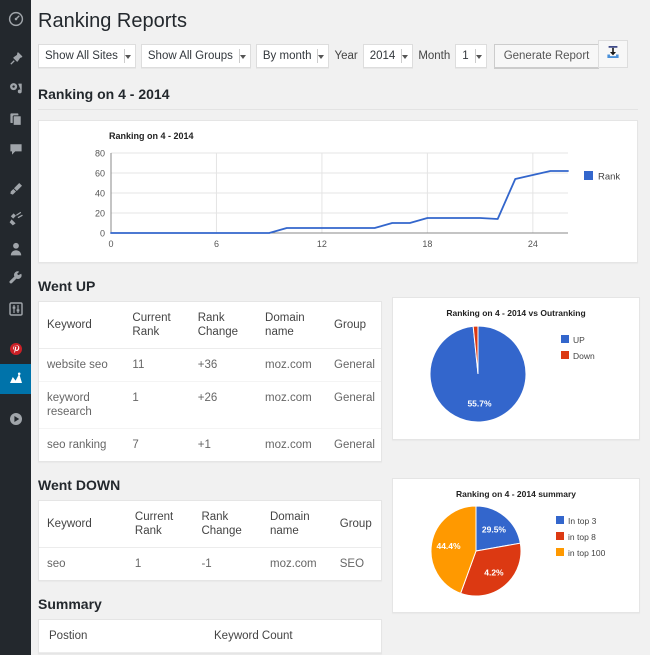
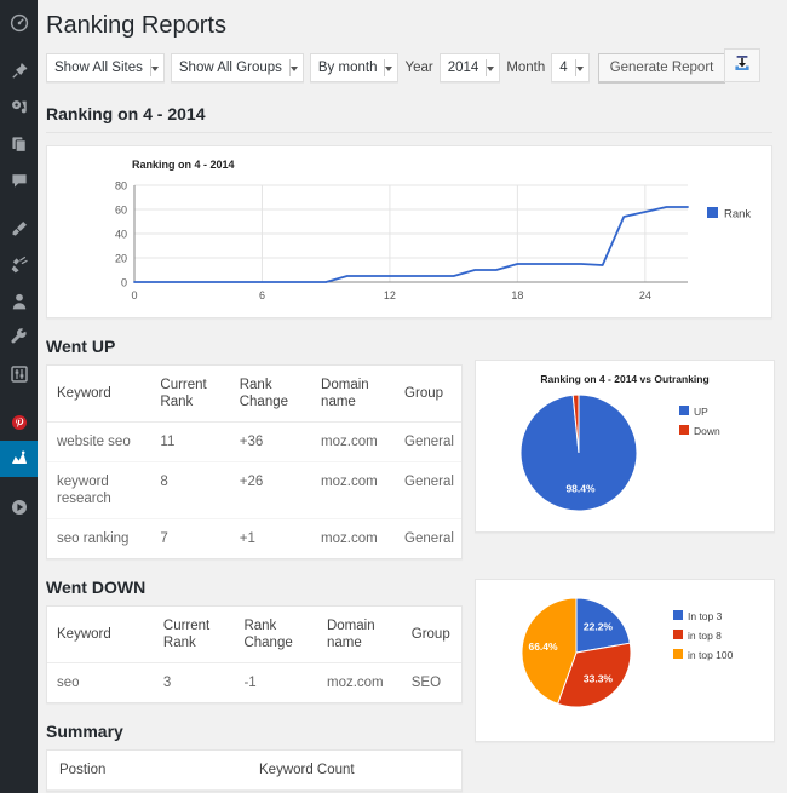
  Ranking Reports
  Show All Sites
  Show All Groups
  By month
  Year
  2014
  Month
- 1
+ 4
  Generate Report
  Ranking on 4 - 2014
  Ranking on 4 - 2014
  0
  20
  40
  60
  80
  0
  6
  12
  18
  24
  Rank
  Went UP
  Keyword	Current Rank	Rank Change	Domain name	Group
  website seo	11	+36	moz.com	General
- keyword research	1	+26	moz.com	General
+ keyword research	8	+26	moz.com	General
  seo ranking	7	+1	moz.com	General
  Ranking on 4 - 2014 vs Outranking
- 55.7%
+ 98.4%
  UP
  Down
  Went DOWN
  Keyword	Current Rank	Rank Change	Domain name	Group
- seo	1	-1	moz.com	SEO
+ seo	3	-1	moz.com	SEO
  Summary
  Postion	Keyword Count
- Ranking on 4 - 2014 summary
- 29.5%
+ 22.2%
- 4.2%
+ 33.3%
- 44.4%
+ 66.4%
  In top 3
  in top 8
  in top 100
